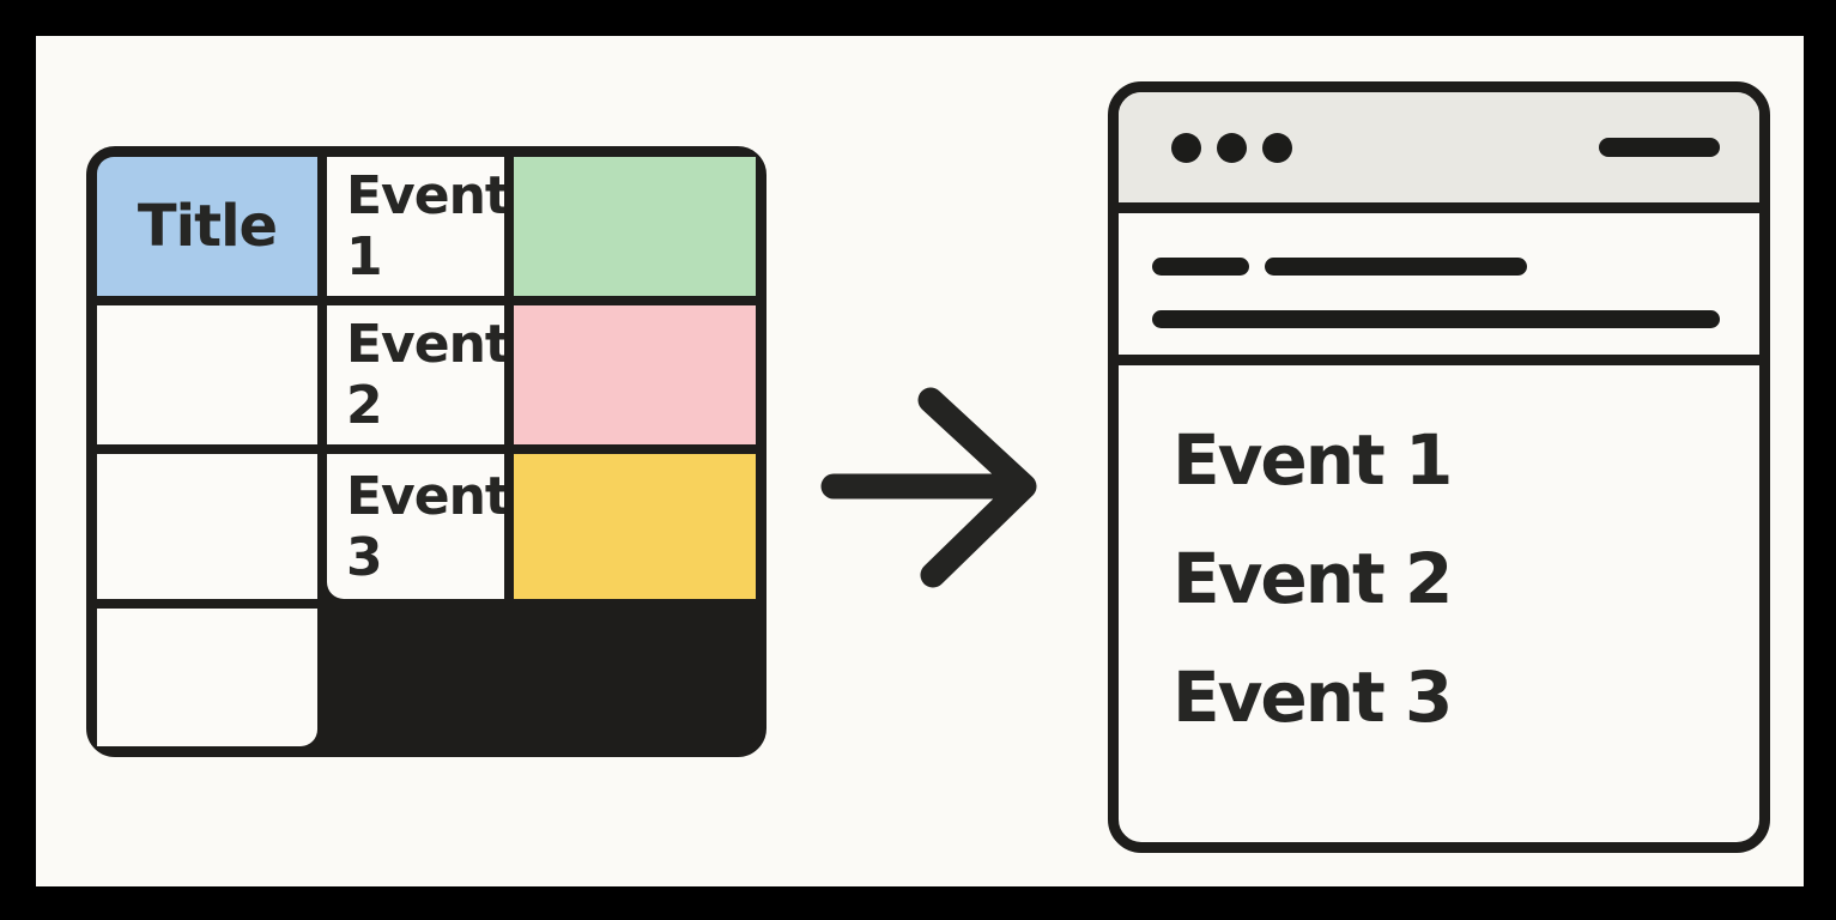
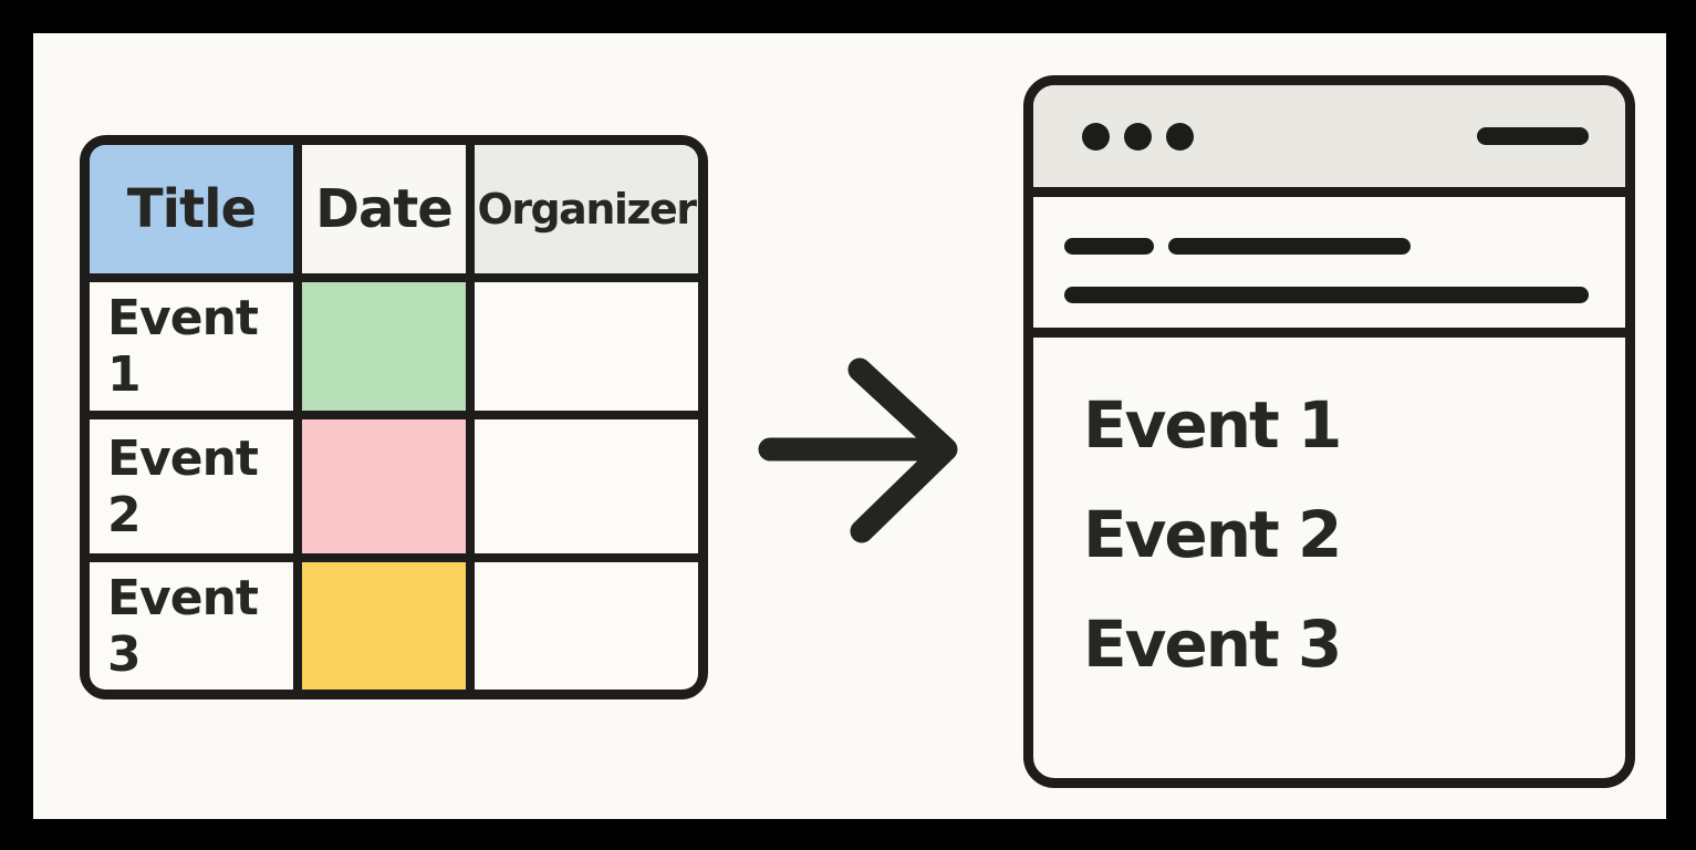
  Title
+ Date
+ Organizer
  Event 1
  Event 2
  Event 3
  Event 1
  Event 2
  Event 3
